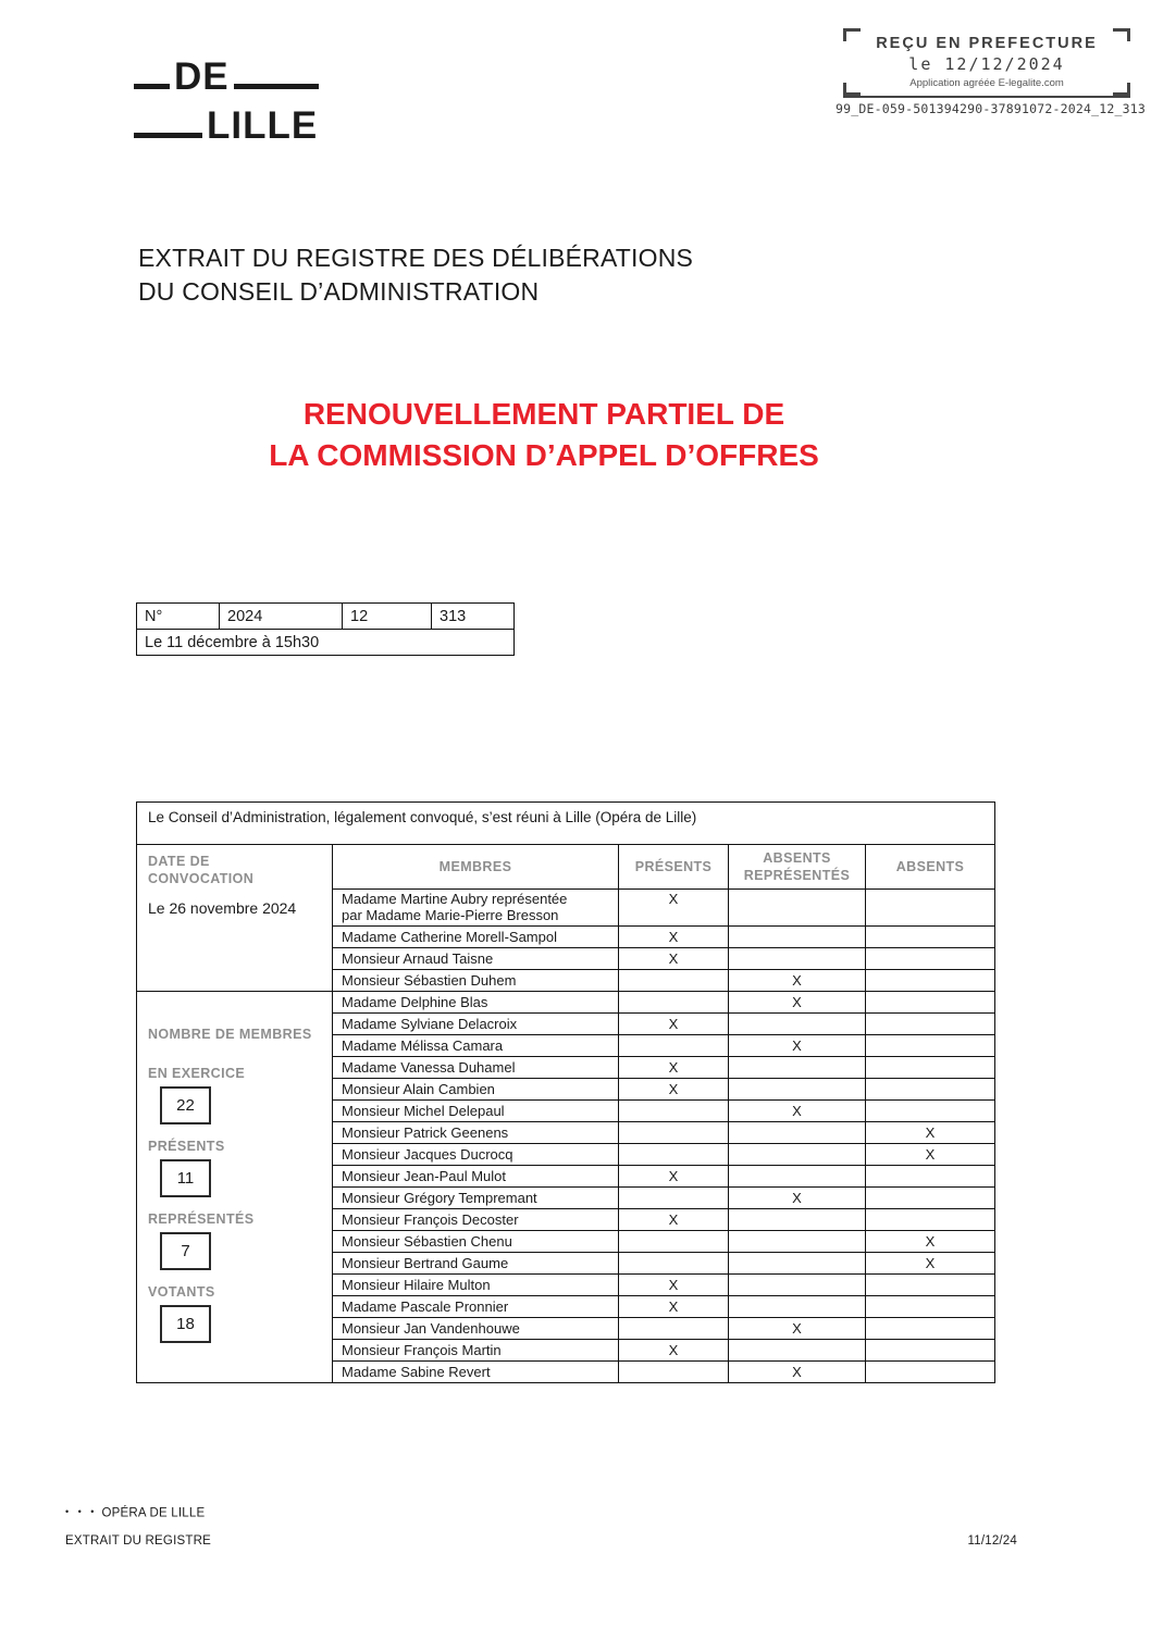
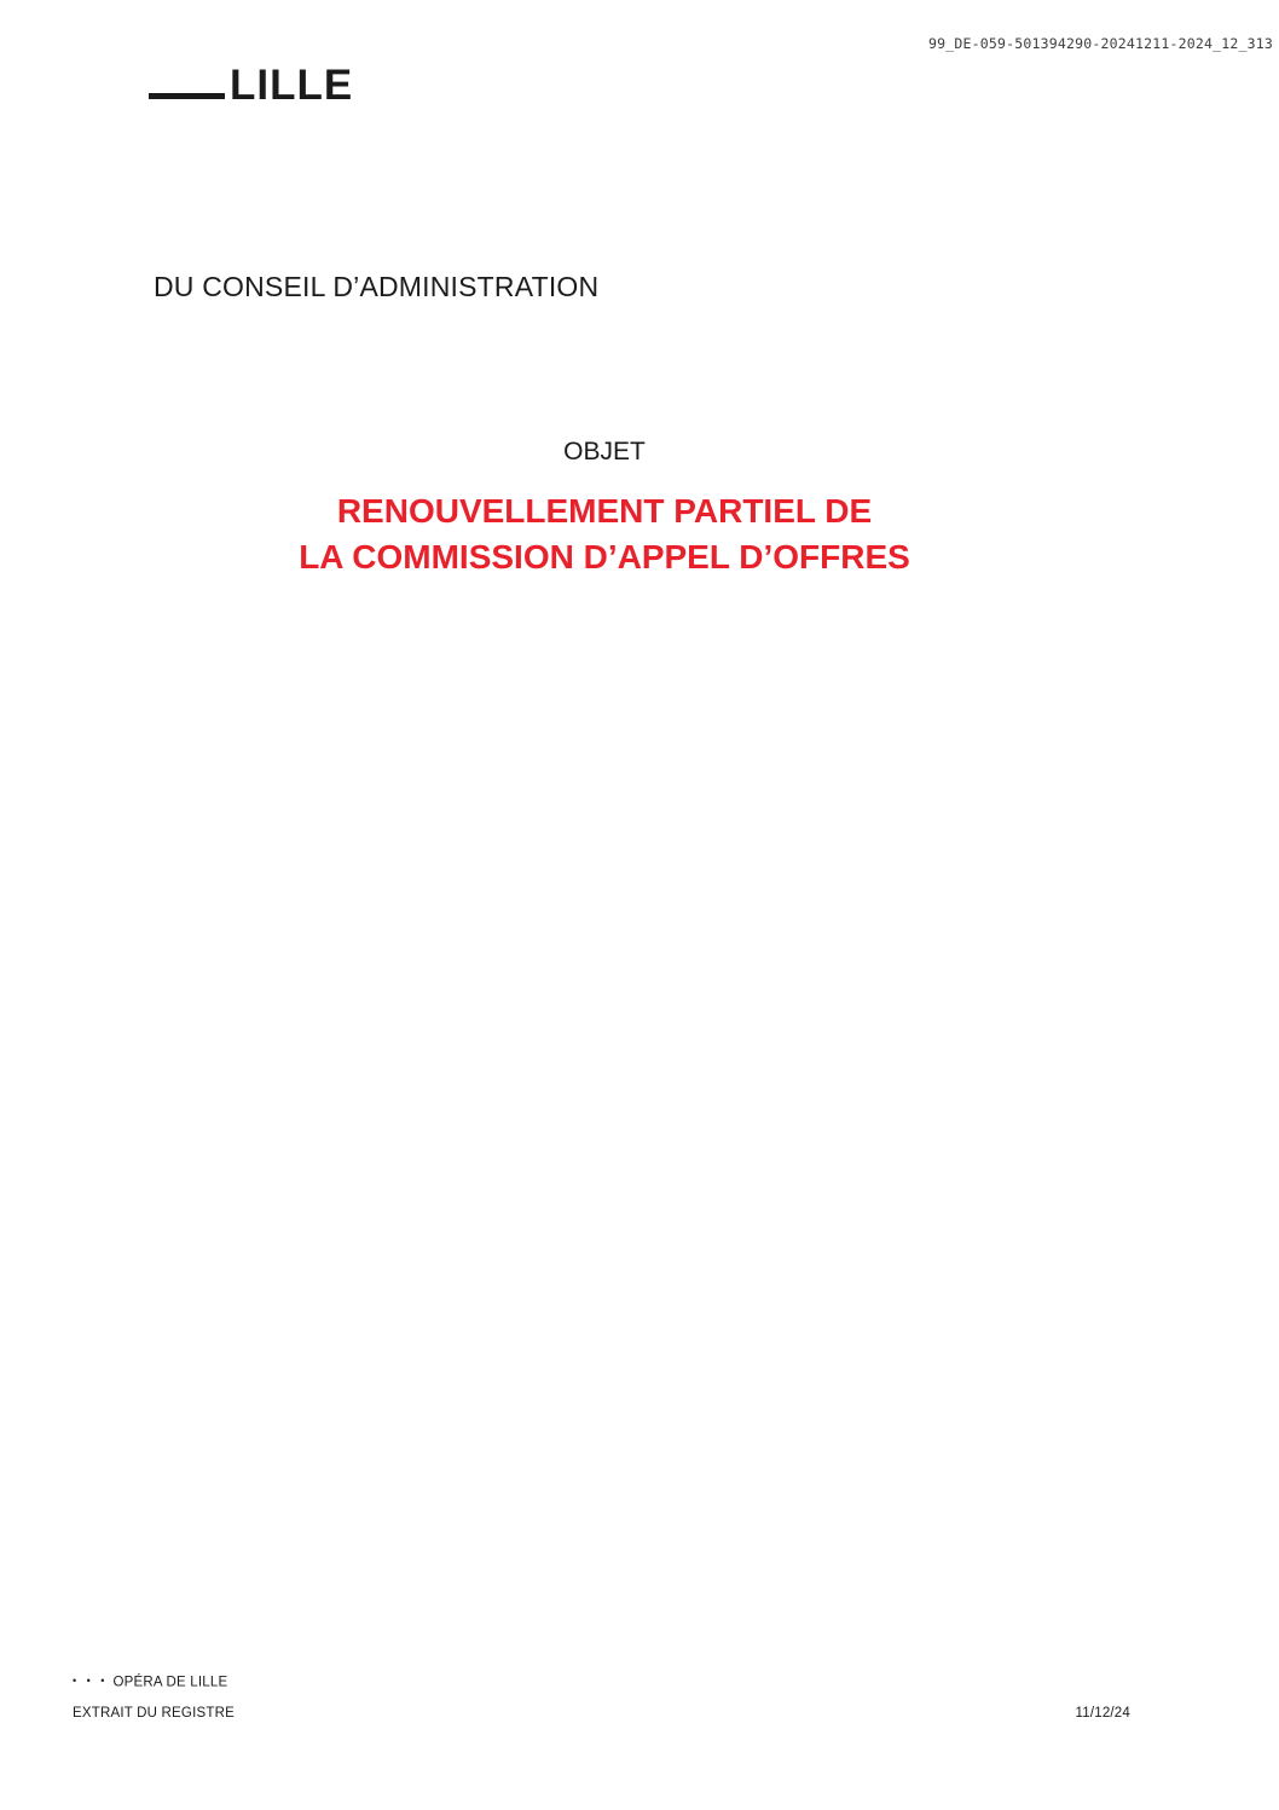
- REÇU EN PREFECTURE
- le 12/12/2024
- Application agréée E-legalite.com
- 99_DE-059-501394290-37891072-2024_12_313
+ 99_DE-059-501394290-20241211-2024_12_313
- DE
  LILLE
- EXTRAIT DU REGISTRE DES DÉLIBÉRATIONS
  DU CONSEIL D’ADMINISTRATION
+ OBJET
  RENOUVELLEMENT PARTIEL DE
  LA COMMISSION D’APPEL D’OFFRES
- N°	2024	12	313
- Le 11 décembre à 15h30
- Le Conseil d’Administration, légalement convoqué, s’est réuni à Lille (Opéra de Lille)
- DATE DE CONVOCATION Le 26 novembre 2024	MEMBRES	PRÉSENTS	ABSENTS REPRÉSENTÉS	ABSENTS
- Madame Martine Aubry représentée par Madame Marie-Pierre Bresson	X
- Madame Catherine Morell-Sampol	X
- Monsieur Arnaud Taisne	X
- Monsieur Sébastien Duhem		X
- NOMBRE DE MEMBRESEN EXERCICE22PRÉSENTS11REPRÉSENTÉS7VOTANTS18	Madame Delphine Blas		X
- Madame Sylviane Delacroix	X
- Madame Mélissa Camara		X
- Madame Vanessa Duhamel	X
- Monsieur Alain Cambien	X
- Monsieur Michel Delepaul		X
- Monsieur Patrick Geenens			X
- Monsieur Jacques Ducrocq			X
- Monsieur Jean-Paul Mulot	X
- Monsieur Grégory Tempremant		X
- Monsieur François Decoster	X
- Monsieur Sébastien Chenu			X
- Monsieur Bertrand Gaume			X
- Monsieur Hilaire Multon	X
- Madame Pascale Pronnier	X
- Monsieur Jan Vandenhouwe		X
- Monsieur François Martin	X
- Madame Sabine Revert		X
  • • • OPÉRA DE LILLE
  EXTRAIT DU REGISTRE
  11/12/24
